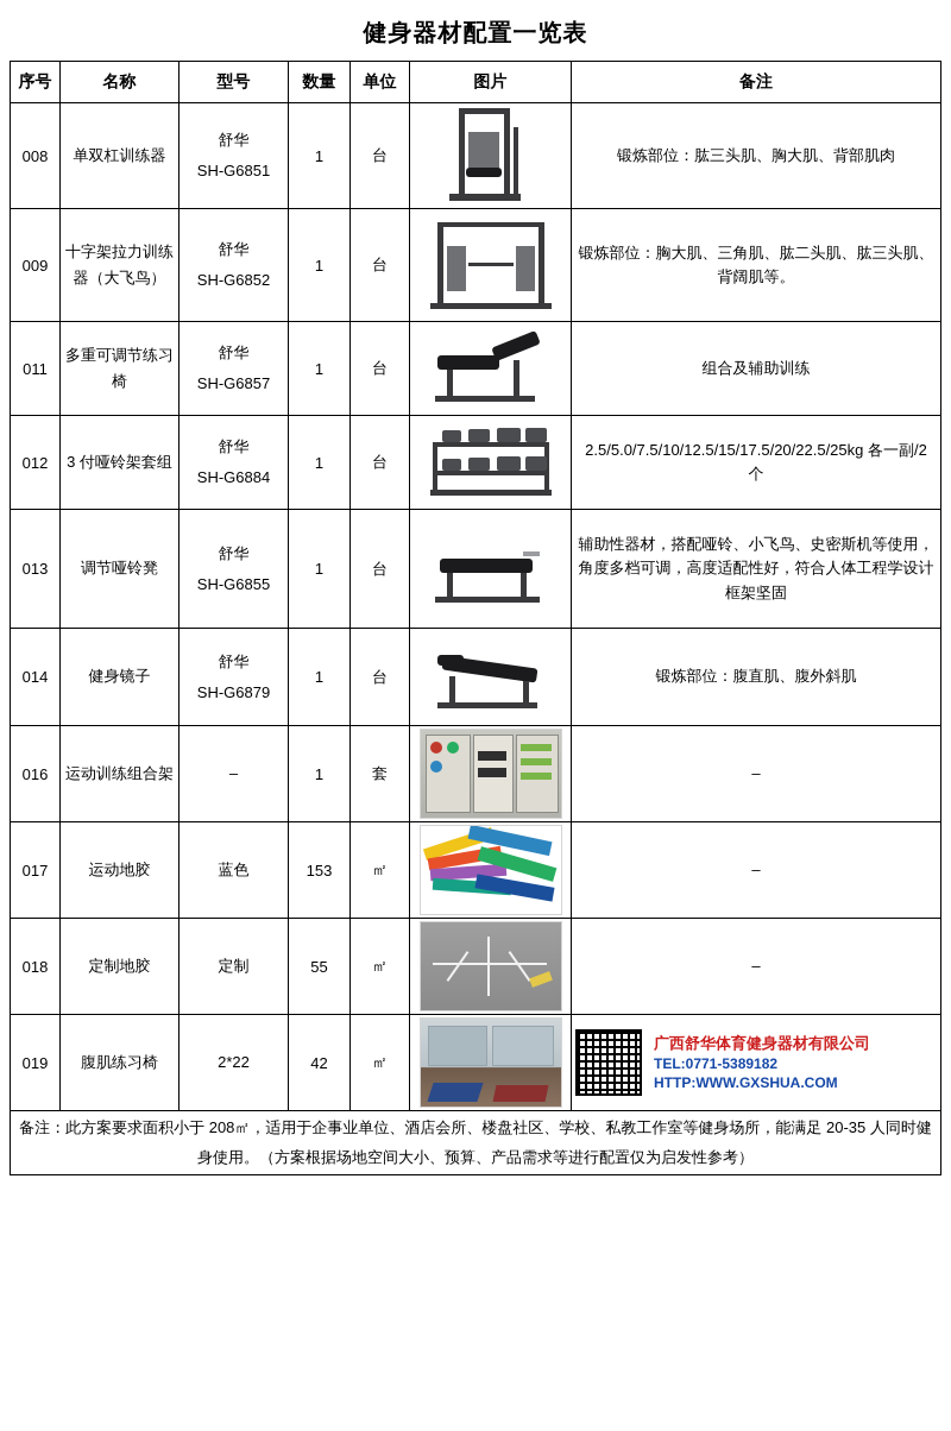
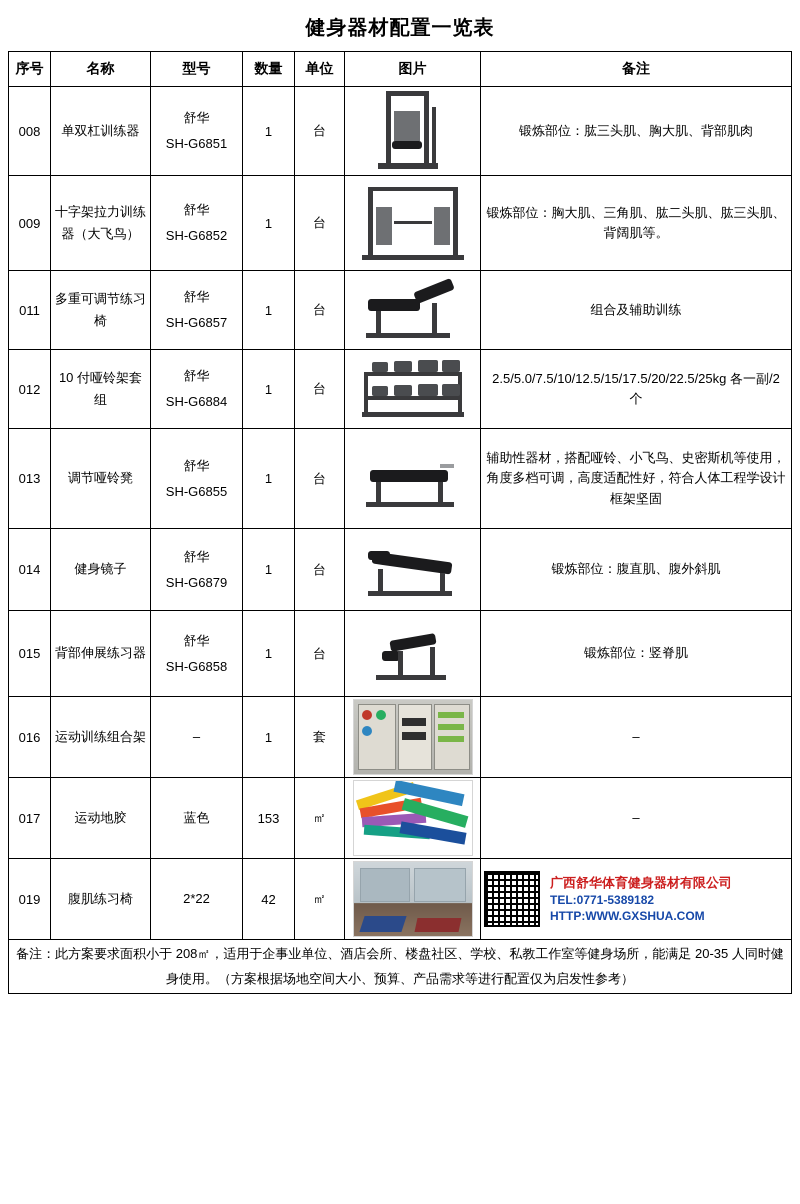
  健身器材配置一览表
  序号	名称	型号	数量	单位	图片	备注
  008	单双杠训练器	舒华 SH-G6851	1	台		锻炼部位：肱三头肌、胸大肌、背部肌肉
  009	十字架拉力训练器（大飞鸟）	舒华 SH-G6852	1	台		锻炼部位：胸大肌、三角肌、肱二头肌、肱三头肌、背阔肌等。
  011	多重可调节练习椅	舒华 SH-G6857	1	台		组合及辅助训练
- 012	3 付哑铃架套组	舒华 SH-G6884	1	台		2.5/5.0/7.5/10/12.5/15/17.5/20/22.5/25kg 各一副/2 个
+ 012	10 付哑铃架套组	舒华 SH-G6884	1	台		2.5/5.0/7.5/10/12.5/15/17.5/20/22.5/25kg 各一副/2 个
  013	调节哑铃凳	舒华 SH-G6855	1	台		辅助性器材，搭配哑铃、小飞鸟、史密斯机等使用，角度多档可调，高度适配性好，符合人体工程学设计框架坚固
  014	健身镜子	舒华 SH-G6879	1	台		锻炼部位：腹直肌、腹外斜肌
+ 015	背部伸展练习器	舒华 SH-G6858	1	台		锻炼部位：竖脊肌
  016	运动训练组合架	–	1	套		–
  017	运动地胶	蓝色	153	㎡		–
- 018	定制地胶	定制	55	㎡		–
  019	腹肌练习椅	2*22	42	㎡		广西舒华体育健身器材有限公司 TEL:0771-5389182 HTTP:WWW.GXSHUA.COM
  备注：此方案要求面积小于 208㎡，适用于企事业单位、酒店会所、楼盘社区、学校、私教工作室等健身场所，能满足 20-35 人同时健身使用。（方案根据场地空间大小、预算、产品需求等进行配置仅为启发性参考）
